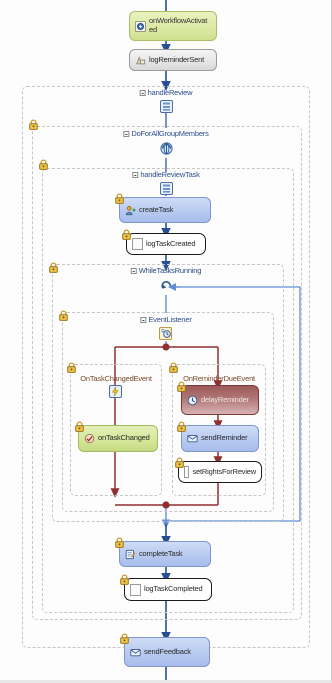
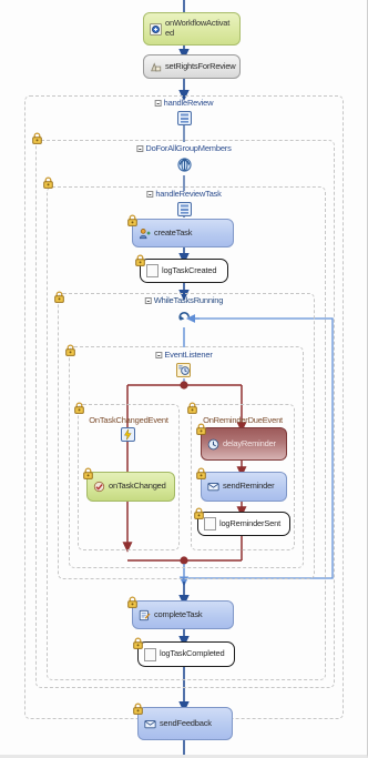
  handleReview
  DoForAllGroupMembers
  handleReviewTask
  WhileTasksRunning
  EventListener
  OnTaskChangedEvent
  OnReminderDueEvent
  onWorkflowActivat
  ed
- logReminderSent
+ setRightsForReview
  createTask
  logTaskCreated
  delayReminder
  sendReminder
- setRightsForReview
+ logReminderSent
  onTaskChanged
  completeTask
  logTaskCompleted
  sendFeedback
